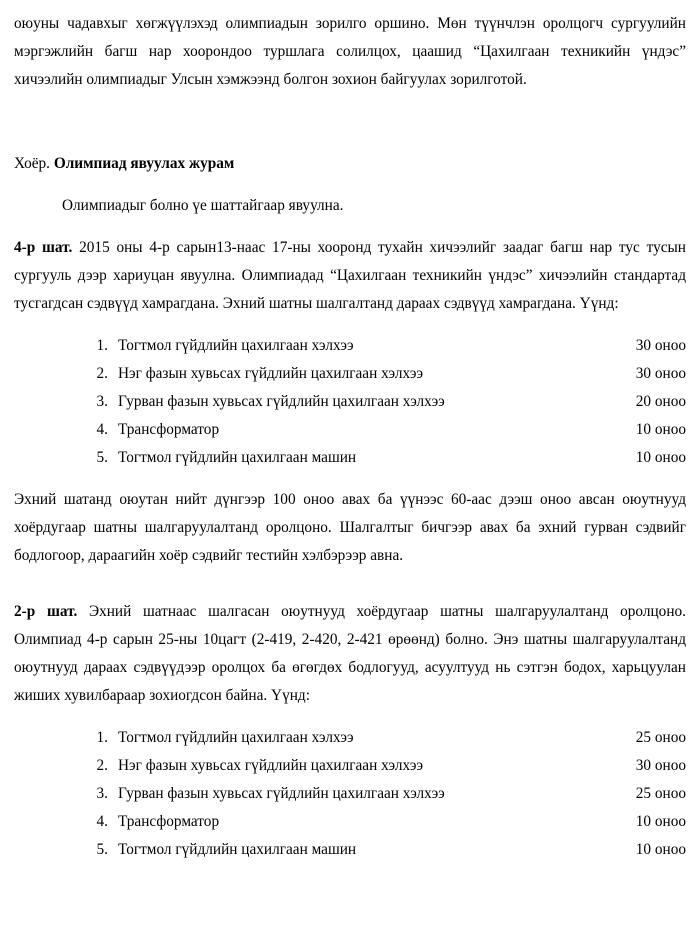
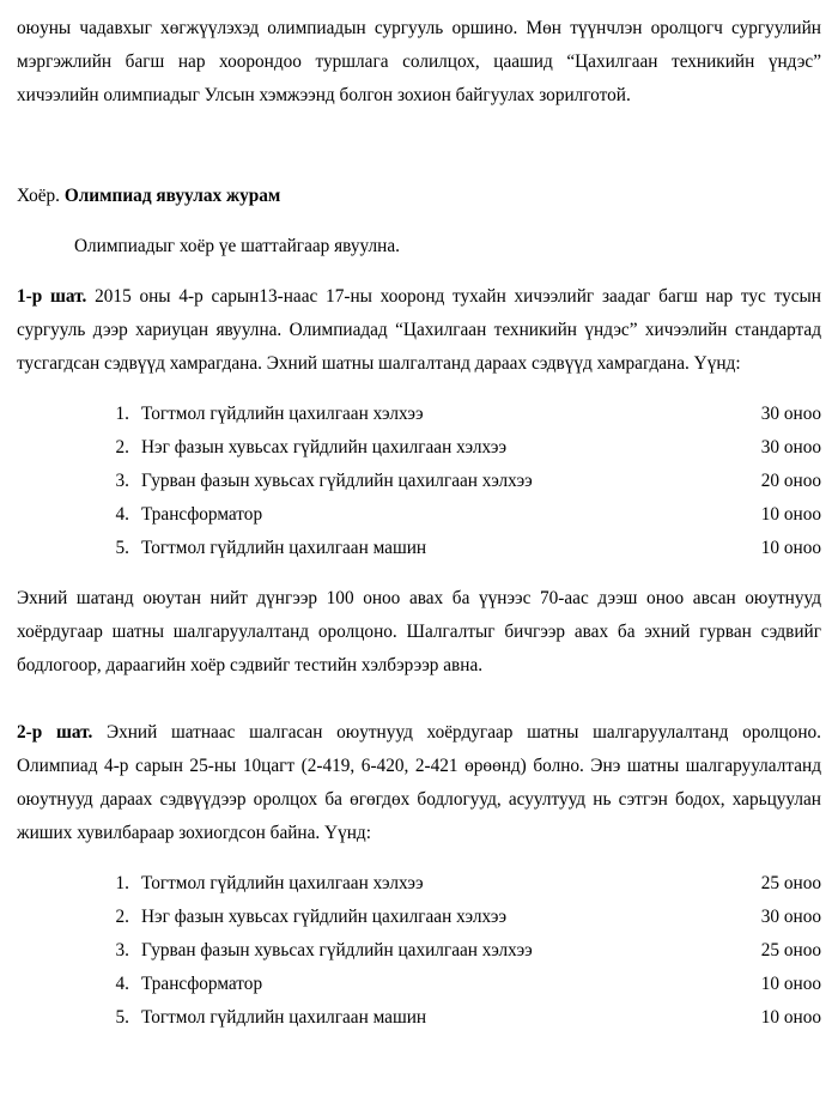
- оюуны чадавхыг хөгжүүлэхэд олимпиадын зорилго оршино. Мөн түүнчлэн оролцогч сургуулийн мэргэжлийн багш нар хоорондоо туршлага солилцох, цаашид “Цахилгаан техникийн үндэс” хичээлийн олимпиадыг Улсын хэмжээнд болгон зохион байгуулах зорилготой.
+ оюуны чадавхыг хөгжүүлэхэд олимпиадын сургууль оршино. Мөн түүнчлэн оролцогч сургуулийн мэргэжлийн багш нар хоорондоо туршлага солилцох, цаашид “Цахилгаан техникийн үндэс” хичээлийн олимпиадыг Улсын хэмжээнд болгон зохион байгуулах зорилготой.
  Хоёр. Олимпиад явуулах журам
- Олимпиадыг болно үе шаттайгаар явуулна.
+ Олимпиадыг хоёр үе шаттайгаар явуулна.
- 4-р шат. 2015 оны 4-р сарын13-наас 17-ны хооронд тухайн хичээлийг заадаг багш нар тус тусын сургууль дээр хариуцан явуулна. Олимпиадад “Цахилгаан техникийн үндэс” хичээлийн стандартад тусгагдсан сэдвүүд хамрагдана. Эхний шатны шалгалтанд дараах сэдвүүд хамрагдана. Үүнд:
+ 1-р шат. 2015 оны 4-р сарын13-наас 17-ны хооронд тухайн хичээлийг заадаг багш нар тус тусын сургууль дээр хариуцан явуулна. Олимпиадад “Цахилгаан техникийн үндэс” хичээлийн стандартад тусгагдсан сэдвүүд хамрагдана. Эхний шатны шалгалтанд дараах сэдвүүд хамрагдана. Үүнд:
  1.
  Тогтмол гүйдлийн цахилгаан хэлхээ
  30 оноо
  2.
  Нэг фазын хувьсах гүйдлийн цахилгаан хэлхээ
  30 оноо
  3.
  Гурван фазын хувьсах гүйдлийн цахилгаан хэлхээ
  20 оноо
  4.
  Трансформатор
  10 оноо
  5.
  Тогтмол гүйдлийн цахилгаан машин
  10 оноо
- Эхний шатанд оюутан нийт дүнгээр 100 оноо авах ба үүнээс 60-аас дээш оноо авсан оюутнууд хоёрдугаар шатны шалгаруулалтанд оролцоно. Шалгалтыг бичгээр авах ба эхний гурван сэдвийг бодлогоор, дараагийн хоёр сэдвийг тестийн хэлбэрээр авна.
+ Эхний шатанд оюутан нийт дүнгээр 100 оноо авах ба үүнээс 70-аас дээш оноо авсан оюутнууд хоёрдугаар шатны шалгаруулалтанд оролцоно. Шалгалтыг бичгээр авах ба эхний гурван сэдвийг бодлогоор, дараагийн хоёр сэдвийг тестийн хэлбэрээр авна.
- 2-р шат. Эхний шатнаас шалгасан оюутнууд хоёрдугаар шатны шалгаруулалтанд оролцоно. Олимпиад 4-р сарын 25-ны 10цагт (2-419, 2-420, 2-421 өрөөнд) болно. Энэ шатны шалгаруулалтанд оюутнууд дараах сэдвүүдээр оролцох ба өгөгдөх бодлогууд, асуултууд нь сэтгэн бодох, харьцуулан жиших хувилбараар зохиогдсон байна. Үүнд:
+ 2-р шат. Эхний шатнаас шалгасан оюутнууд хоёрдугаар шатны шалгаруулалтанд оролцоно. Олимпиад 4-р сарын 25-ны 10цагт (2-419, 6-420, 2-421 өрөөнд) болно. Энэ шатны шалгаруулалтанд оюутнууд дараах сэдвүүдээр оролцох ба өгөгдөх бодлогууд, асуултууд нь сэтгэн бодох, харьцуулан жиших хувилбараар зохиогдсон байна. Үүнд:
  1.
  Тогтмол гүйдлийн цахилгаан хэлхээ
  25 оноо
  2.
  Нэг фазын хувьсах гүйдлийн цахилгаан хэлхээ
  30 оноо
  3.
  Гурван фазын хувьсах гүйдлийн цахилгаан хэлхээ
  25 оноо
  4.
  Трансформатор
  10 оноо
  5.
  Тогтмол гүйдлийн цахилгаан машин
  10 оноо
